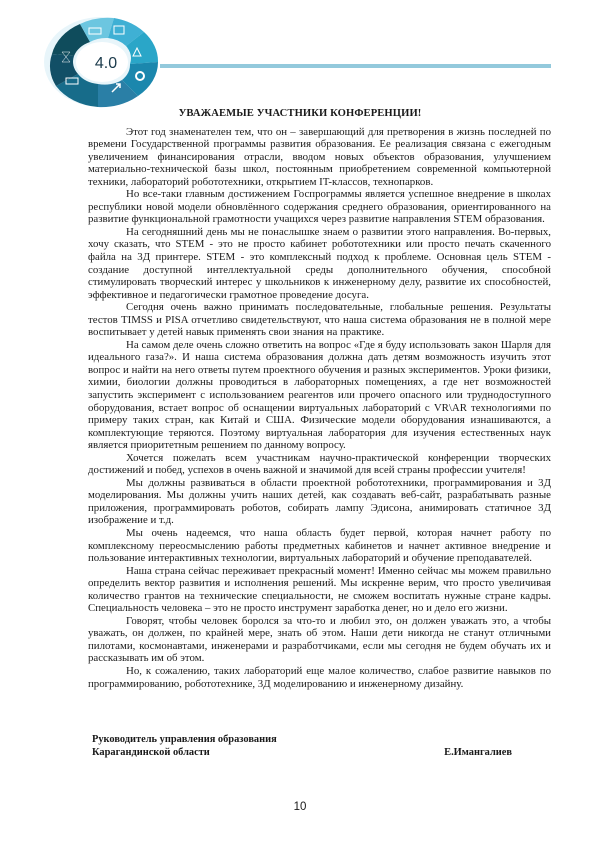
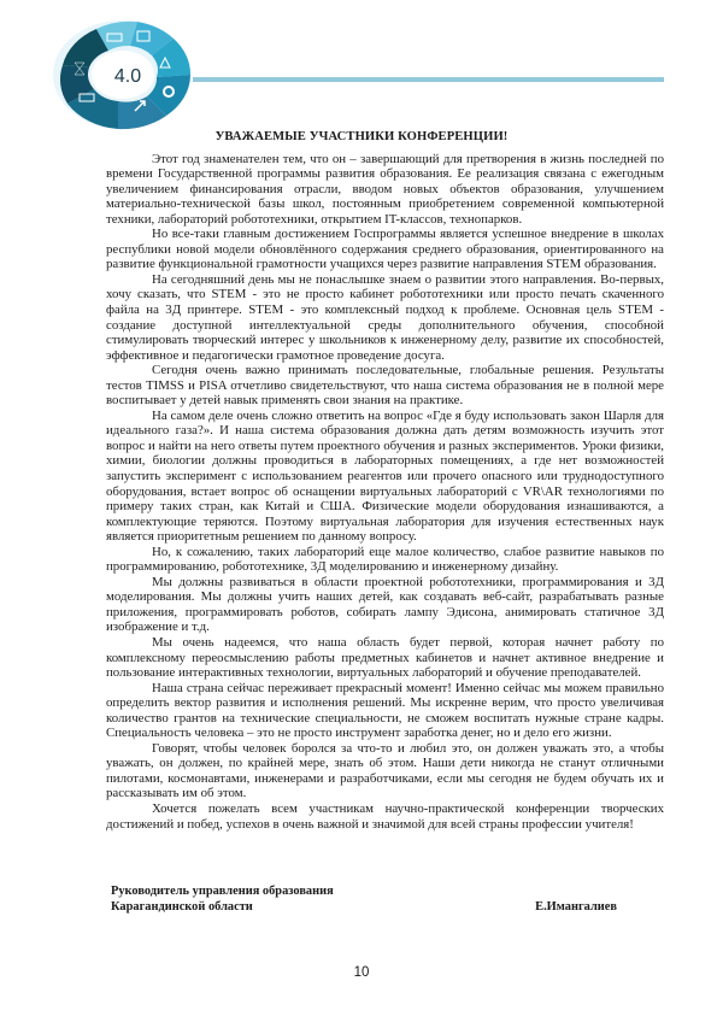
  4.0
  УВАЖАЕМЫЕ УЧАСТНИКИ КОНФЕРЕНЦИИ!
  Этот год знаменателен тем, что он – завершающий для претворения в жизнь последней по времени Государственной программы развития образования. Ее реализация связана с ежегодным увеличением финансирования отрасли, вводом новых объектов образования, улучшением материально-технической базы школ, постоянным приобретением современной компьютерной техники, лабораторий робототехники, открытием IT-классов, технопарков.
  Но все-таки главным достижением Госпрограммы является успешное внедрение в школах республики новой модели обновлённого содержания среднего образования, ориентированного на развитие функциональной грамотности учащихся через развитие направления STEM образования.
  На сегодняшний день мы не понаслышке знаем о развитии этого направления. Во-первых, хочу сказать, что STEM - это не просто кабинет робототехники или просто печать скаченного файла на 3Д принтере. STEM - это комплексный подход к проблеме. Основная цель STEM - создание доступной интеллектуальной среды дополнительного обучения, способной стимулировать творческий интерес у школьников к инженерному делу, развитие их способностей, эффективное и педагогически грамотное проведение досуга.
  Сегодня очень важно принимать последовательные, глобальные решения. Результаты тестов TIMSS и PISA отчетливо свидетельствуют, что наша система образования не в полной мере воспитывает у детей навык применять свои знания на практике.
  На самом деле очень сложно ответить на вопрос «Где я буду использовать закон Шарля для идеального газа?». И наша система образования должна дать детям возможность изучить этот вопрос и найти на него ответы путем проектного обучения и разных экспериментов. Уроки физики, химии, биологии должны проводиться в лабораторных помещениях, а где нет возможностей запустить эксперимент с использованием реагентов или прочего опасного или труднодоступного оборудования, встает вопрос об оснащении виртуальных лабораторий с VR\AR технологиями по примеру таких стран, как Китай и США. Физические модели оборудования изнашиваются, а комплектующие теряются. Поэтому виртуальная лаборатория для изучения естественных наук является приоритетным решением по данному вопросу.
- Хочется пожелать всем участникам научно-практической конференции творческих достижений и побед, успехов в очень важной и значимой для всей страны профессии учителя!
+ Но, к сожалению, таких лабораторий еще малое количество, слабое развитие навыков по программированию, робототехнике, 3Д моделированию и инженерному дизайну.
  Мы должны развиваться в области проектной робототехники, программирования и 3Д моделирования. Мы должны учить наших детей, как создавать веб-сайт, разрабатывать разные приложения, программировать роботов, собирать лампу Эдисона, анимировать статичное 3Д изображение и т.д.
  Мы очень надеемся, что наша область будет первой, которая начнет работу по комплексному переосмыслению работы предметных кабинетов и начнет активное внедрение и пользование интерактивных технологии, виртуальных лабораторий и обучение преподавателей.
  Наша страна сейчас переживает прекрасный момент! Именно сейчас мы можем правильно определить вектор развития и исполнения решений. Мы искренне верим, что просто увеличивая количество грантов на технические специальности, не сможем воспитать нужные стране кадры. Специальность человека – это не просто инструмент заработка денег, но и дело его жизни.
  Говорят, чтобы человек боролся за что-то и любил это, он должен уважать это, а чтобы уважать, он должен, по крайней мере, знать об этом. Наши дети никогда не станут отличными пилотами, космонавтами, инженерами и разработчиками, если мы сегодня не будем обучать их и рассказывать им об этом.
- Но, к сожалению, таких лабораторий еще малое количество, слабое развитие навыков по программированию, робототехнике, 3Д моделированию и инженерному дизайну.
+ Хочется пожелать всем участникам научно-практической конференции творческих достижений и побед, успехов в очень важной и значимой для всей страны профессии учителя!
  Руководитель управления образования
  Карагандинской области
  Е.Имангалиев
  10
